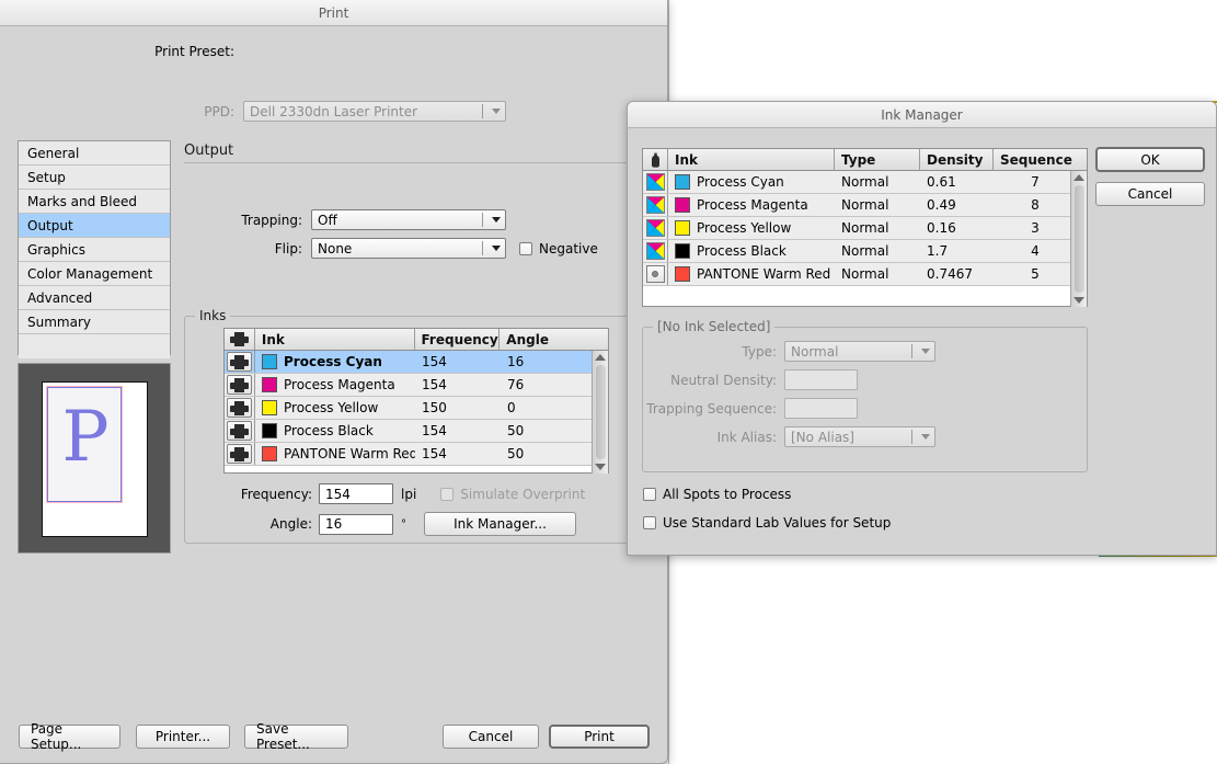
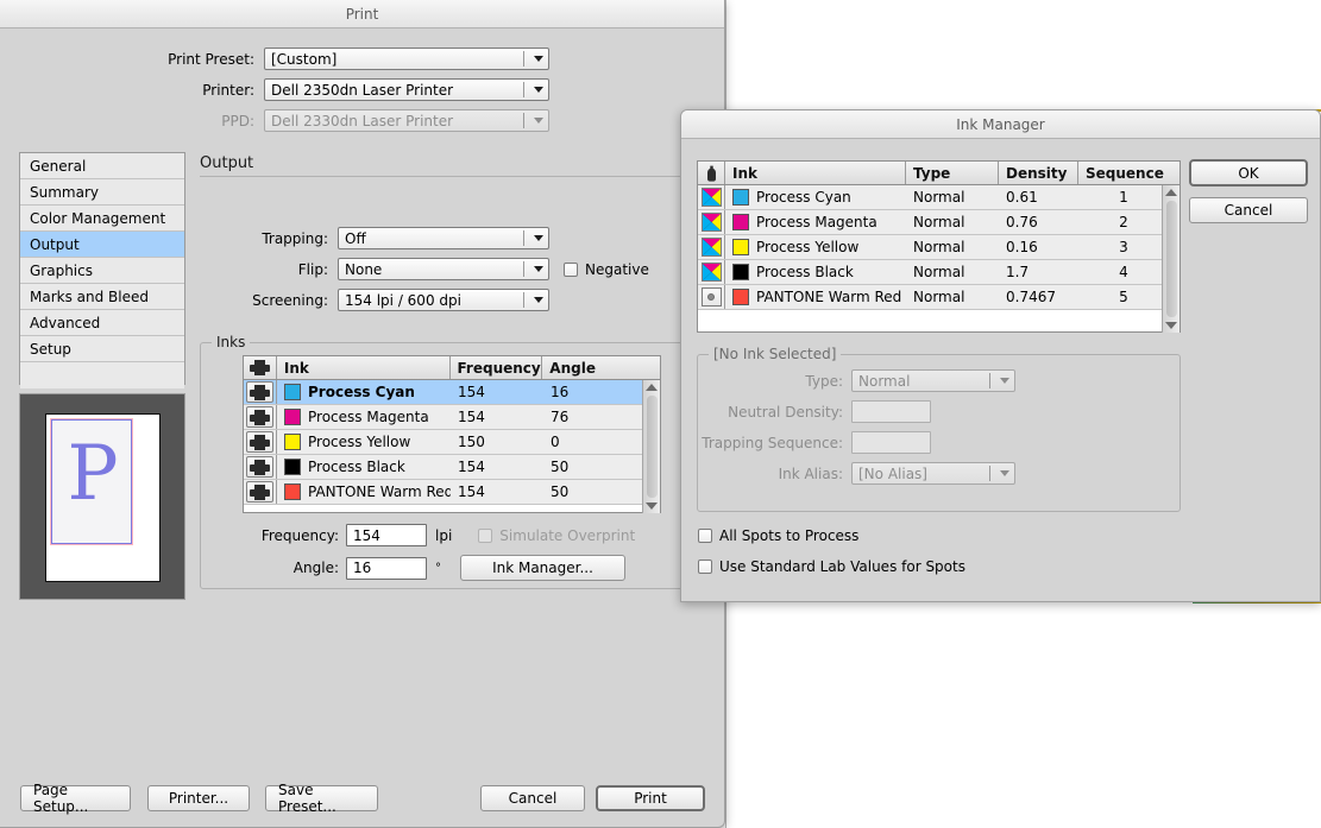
  Print
  Print Preset:
+ [Custom]
+ Printer:
+ Dell 2350dn Laser Printer
  PPD:
  Dell 2330dn Laser Printer
  General
- Setup
+ Summary
- Marks and Bleed
+ Color Management
  Output
  Graphics
- Color Management
+ Marks and Bleed
  Advanced
- Summary
+ Setup
  P
  Output
  Trapping:
  Off
  Flip:
  None
  Negative
+ Screening:
+ 154 lpi / 600 dpi
  Inks
  Ink
  Frequency
  Angle
  Process Cyan
  154
  16
  Process Magenta
  154
  76
  Process Yellow
  150
  0
  Process Black
  154
  50
  PANTONE Warm Red
  154
  50
  Frequency:
  154
  lpi
  Simulate Overprint
  Angle:
  16
  °
  Ink Manager...
  Page Setup...
  Printer...
  Save Preset...
  Cancel
  Print
  Ink Manager
  Ink
  Type
  Density
  Sequence
  Process Cyan
  Normal
  0.61
- 7
+ 1
  Process Magenta
  Normal
- 0.49
+ 0.76
- 8
+ 2
  Process Yellow
  Normal
  0.16
  3
  Process Black
  Normal
  1.7
  4
  PANTONE Warm Red
  Normal
  0.7467
  5
  OK
  Cancel
  [No Ink Selected]
  Type:
  Normal
  Neutral Density:
  Trapping Sequence:
  Ink Alias:
  [No Alias]
  All Spots to Process
- Use Standard Lab Values for Setup
+ Use Standard Lab Values for Spots
